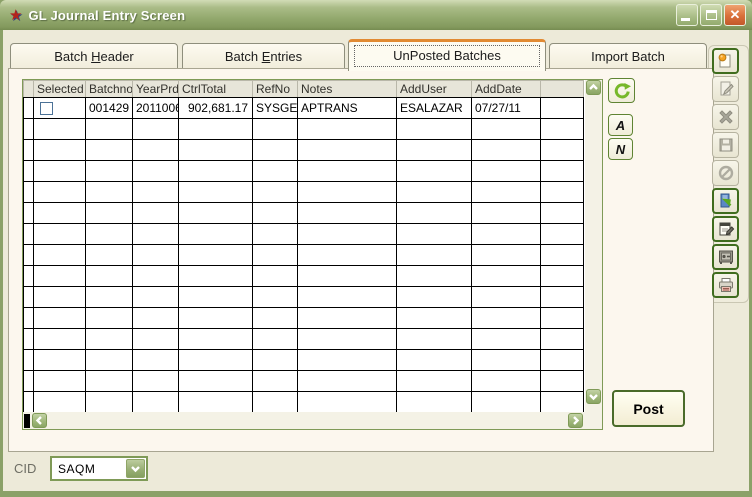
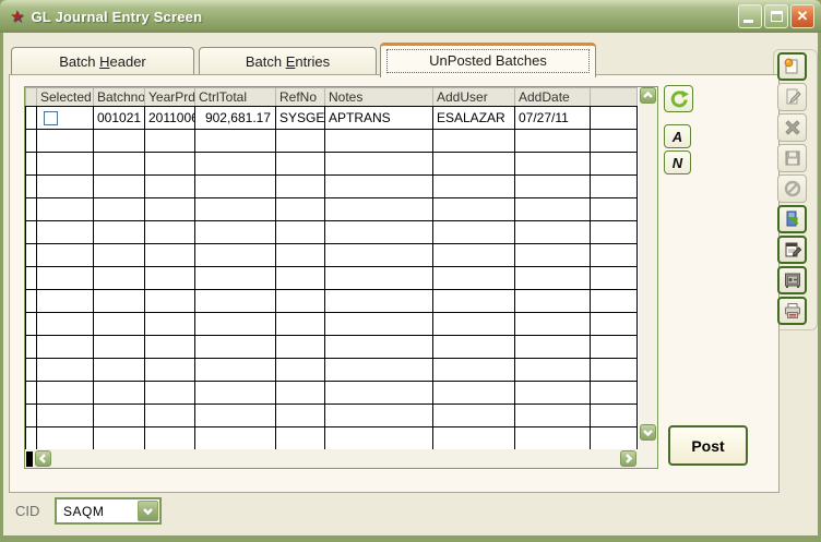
  ★
  GL Journal Entry Screen
  ✕
  Batch Header
  Batch Entries
  UnPosted Batches
- Import Batch
  	Selected	Batchno	YearPrd	CtrlTotal	RefNo	Notes	AddUser	AddDate
- 		001429	201100	902,681.17	SYSGE	APTRANS	ESALAZAR	07/27/11
+ 		001021	201100	902,681.17	SYSGE	APTRANS	ESALAZAR	07/27/11
  A
  N
  Post
  CID
  SAQM
